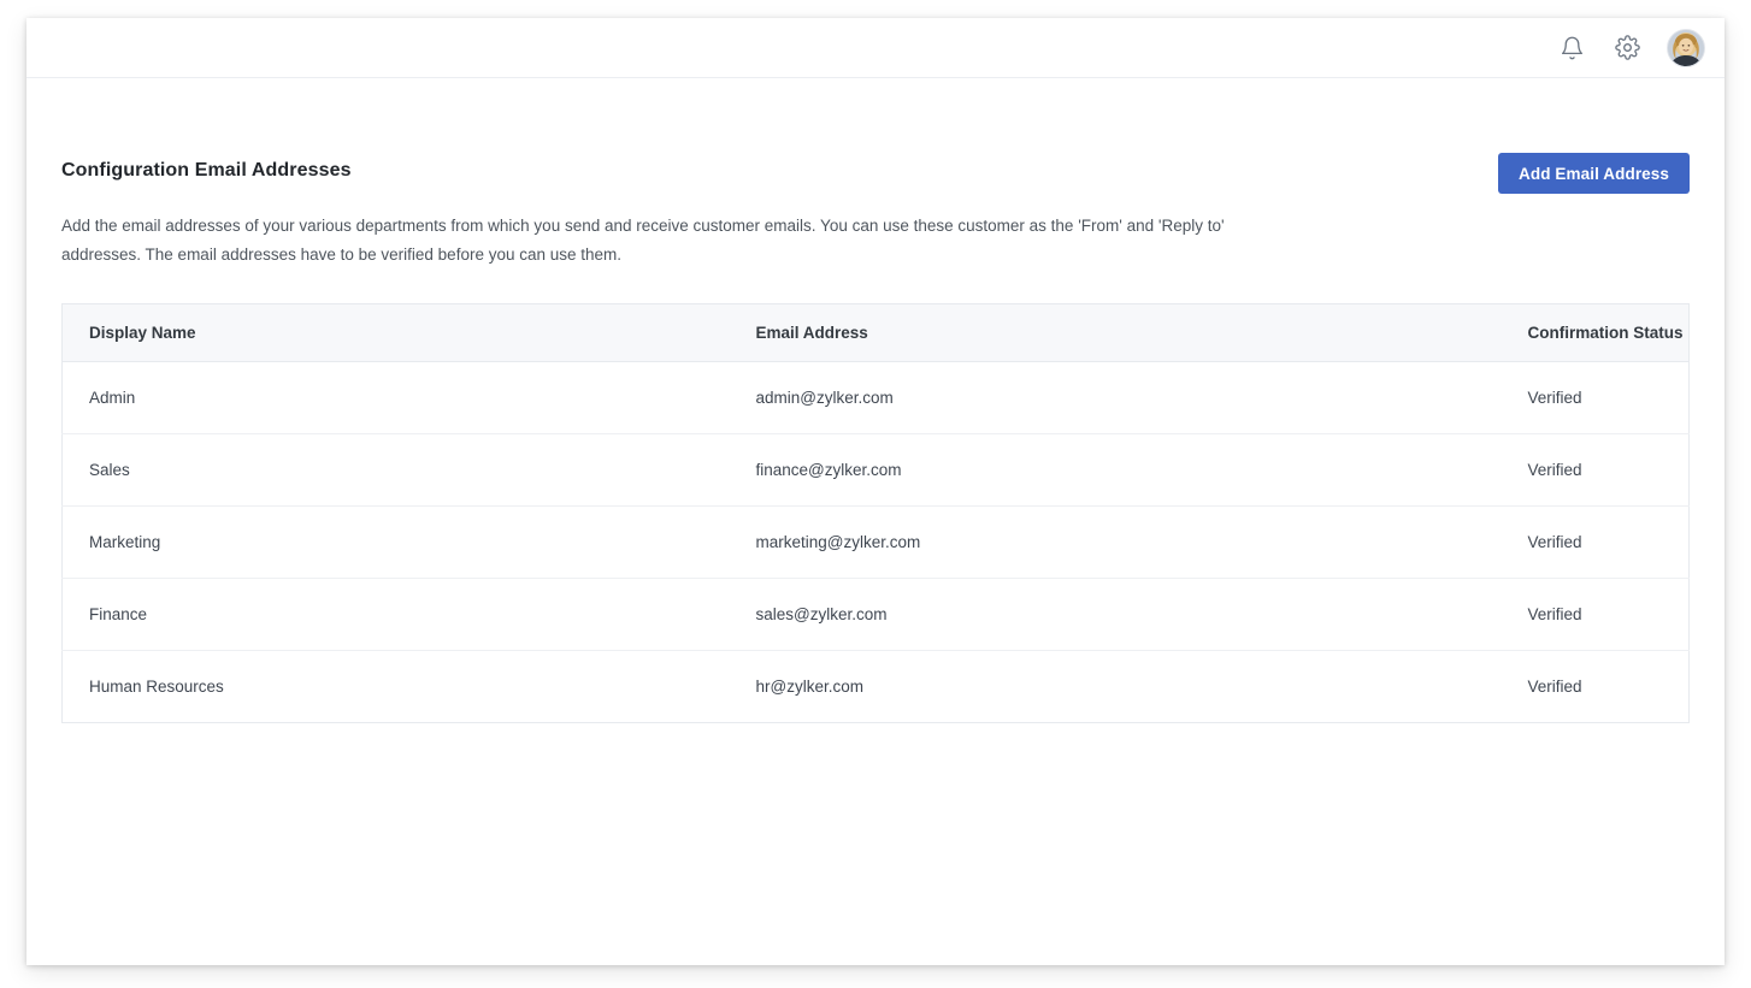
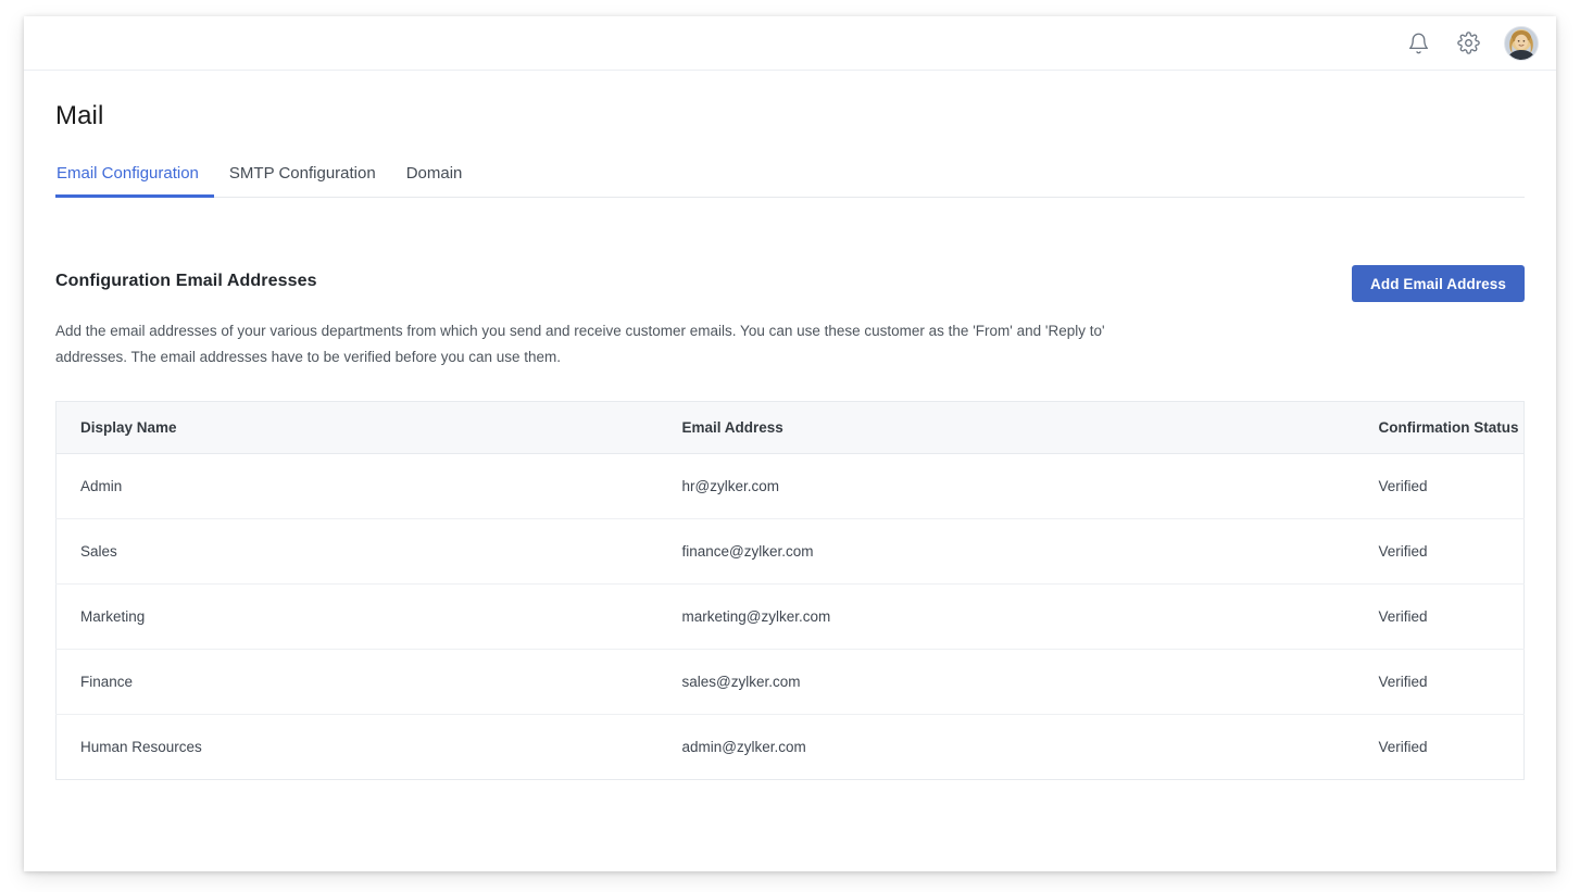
+ Mail
+ Email Configuration
+ SMTP Configuration
+ Domain
  Configuration Email Addresses
  Add Email Address
  Add the email addresses of your various departments from which you send and receive customer emails. You can use these customer as the 'From' and 'Reply to' addresses. The email addresses have to be verified before you can use them.
  Display Name	Email Address	Confirmation Status
- Admin	admin@zylker.com	Verified
+ Admin	hr@zylker.com	Verified
  Sales	finance@zylker.com	Verified
  Marketing	marketing@zylker.com	Verified
  Finance	sales@zylker.com	Verified
- Human Resources	hr@zylker.com	Verified
+ Human Resources	admin@zylker.com	Verified
